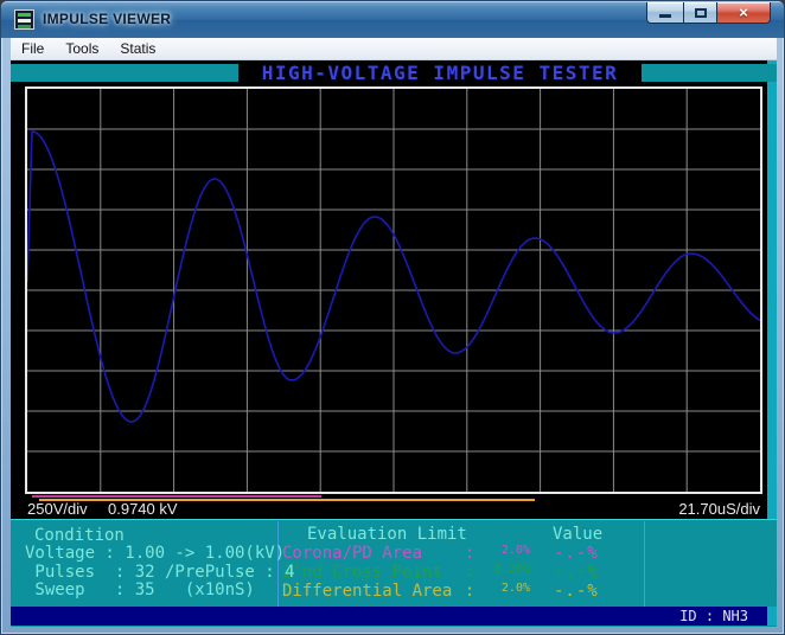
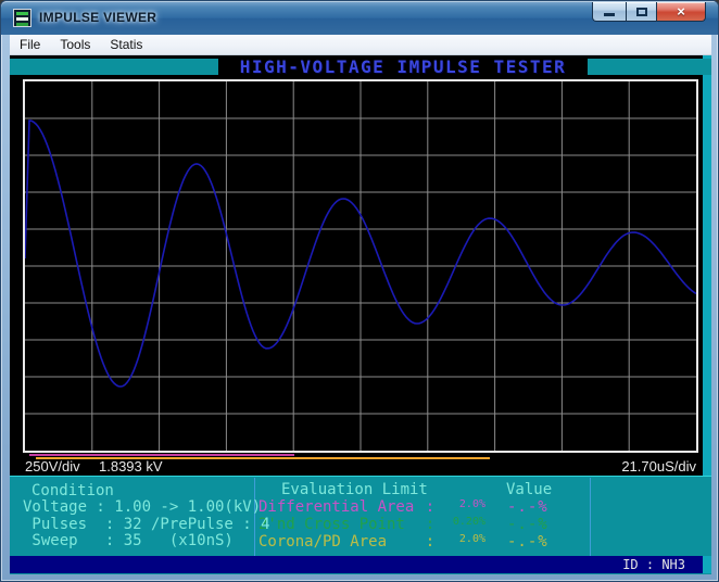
  IMPULSE VIEWER
  ×
  File
  Tools
  Statis
  HIGH-VOLTAGE IMPULSE TESTER
  250V/div
- 0.9740 kV
+ 1.8393 kV
  21.70uS/div
  Condition
  Voltage : 1.00 -> 1.00(kV)
  Pulses : 32 /PrePulse : 4
  Sweep : 35 (x10nS)
  Evaluation Limit
  Value
- Corona/PD Area
+ Differential Area
  :
  2.0%
  -.-%
  2'nd Cross Point
  :
  0.20%
  -.-%
- Differential Area
+ Corona/PD Area
  :
  2.0%
  -.-%
  ID : NH3
